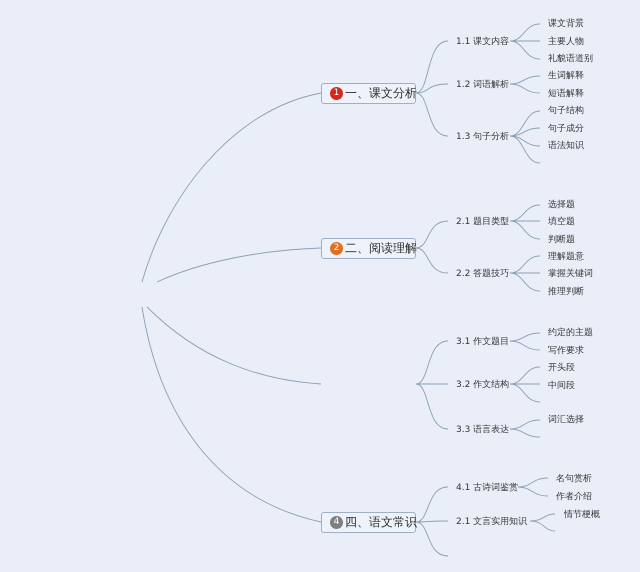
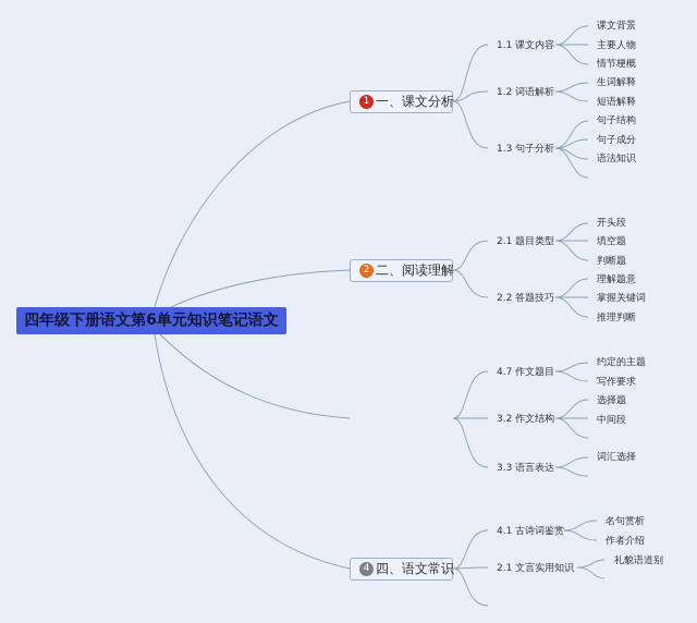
+ 四年级下册语文第6单元知识笔记语文
  1
  一、课文分析
  2
  二、阅读理解
  4
  四、语文常识
  1.1 课文内容
  1.2 词语解析
  1.3 句子分析
  2.1 题目类型
  2.2 答题技巧
- 3.1 作文题目
+ 4.7 作文题目
  3.2 作文结构
  3.3 语言表达
  4.1 古诗词鉴赏
  2.1 文言实用知识
  课文背景
  主要人物
- 礼貌语道别
+ 情节梗概
  生词解释
  短语解释
  句子结构
  句子成分
  语法知识
- 选择题
+ 开头段
  填空题
  判断题
  理解题意
  掌握关键词
  推理判断
  约定的主题
  写作要求
- 开头段
+ 选择题
  中间段
  词汇选择
  名句赏析
  作者介绍
- 情节梗概
+ 礼貌语道别
